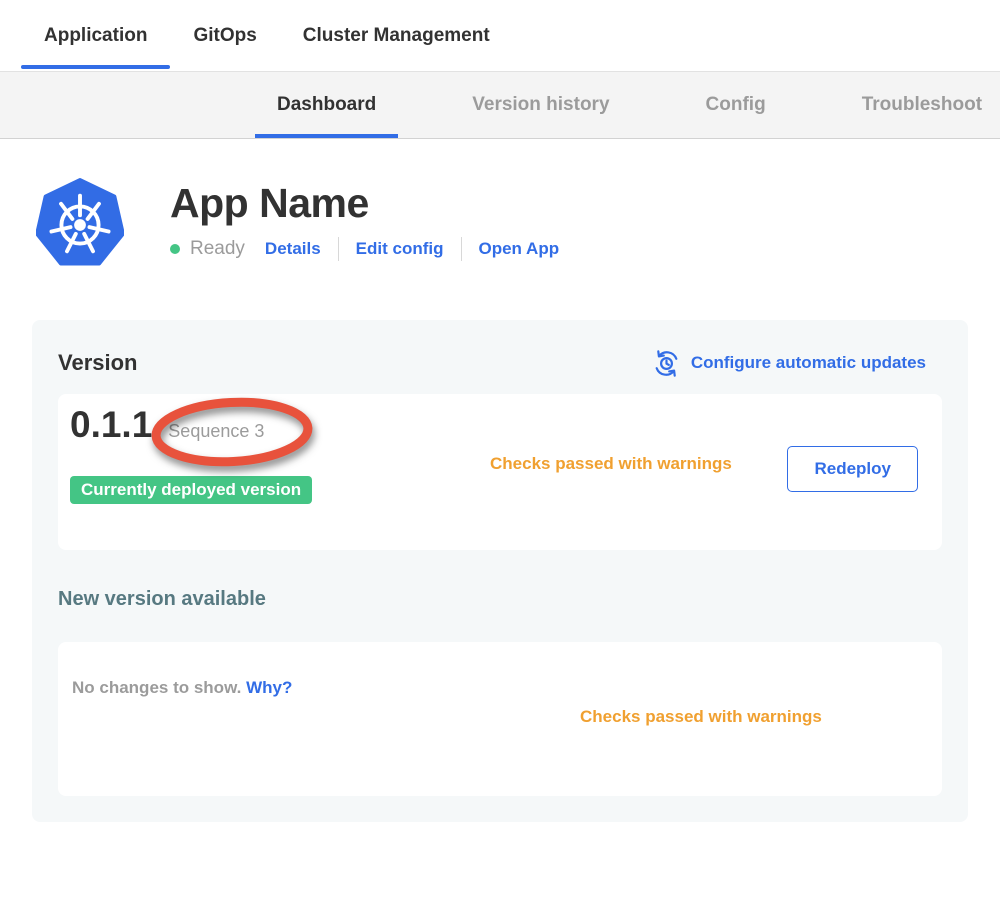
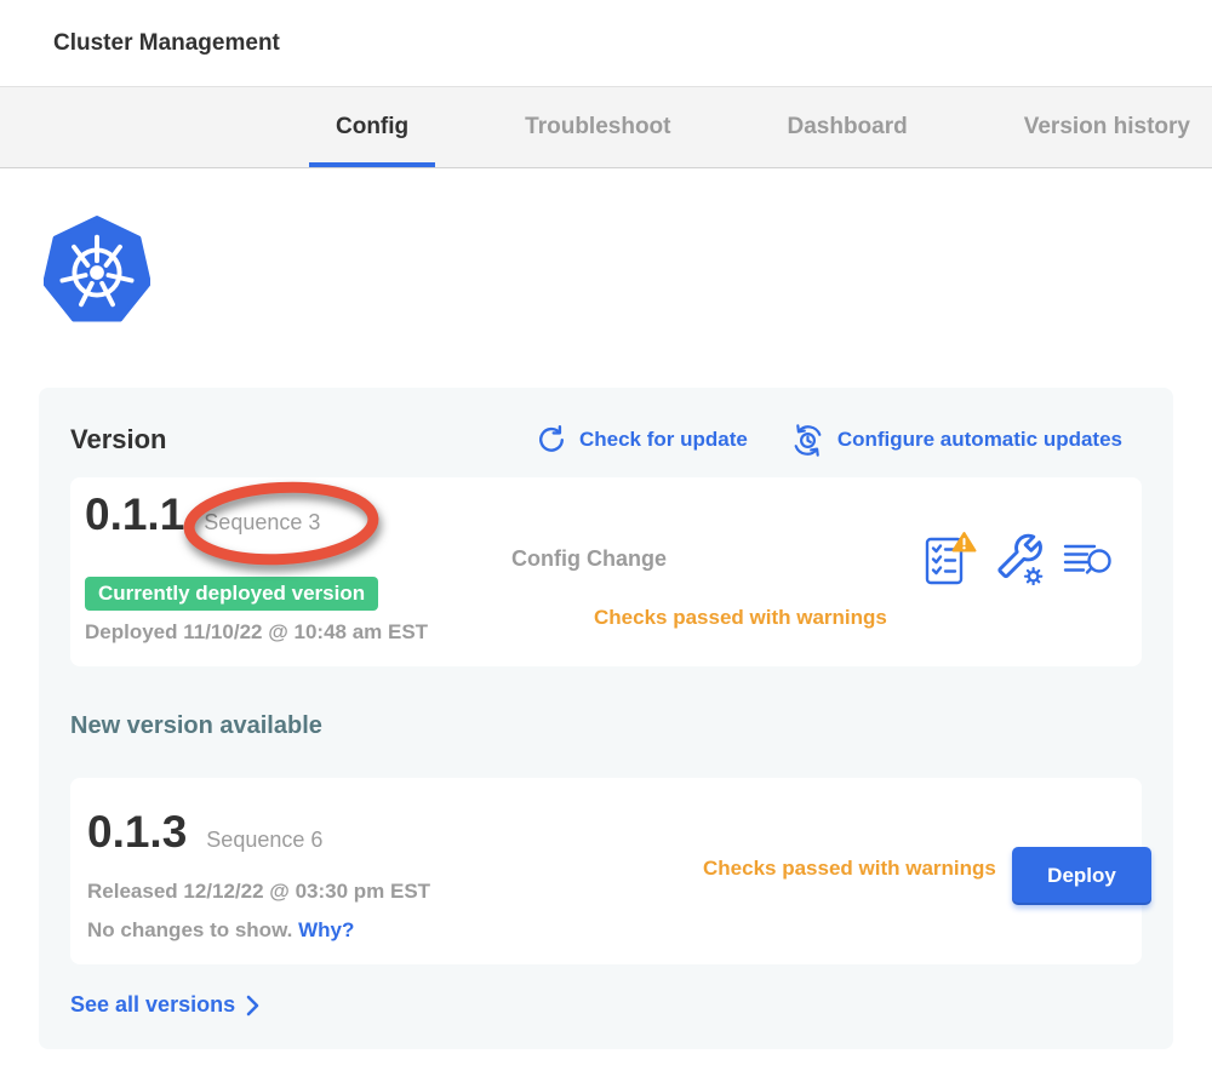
- Application
- GitOps
  Cluster Management
- Dashboard
+ Config
- Version history
+ Troubleshoot
- Config
+ Dashboard
- Troubleshoot
+ Version history
- App Name
- Ready
- Details
- Edit config
- Open App
  Version
+ Check for update
  Configure automatic updates
  0.1.1
  Sequence 3
  Currently deployed version
+ Deployed 11/10/22 @ 10:48 am EST
+ Config Change
  Checks passed with warnings
- Redeploy
  New version available
+ 0.1.3
+ Sequence 6
+ Released 12/12/22 @ 03:30 pm EST
  No changes to show. Why?
  Checks passed with warnings
+ Deploy
+ See all versions
